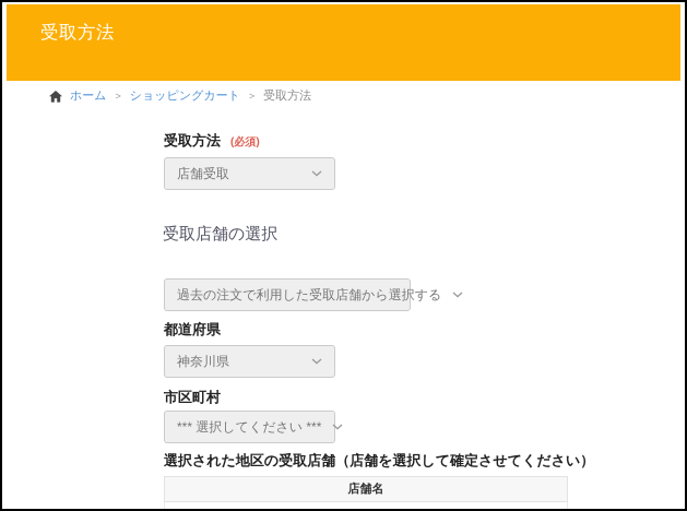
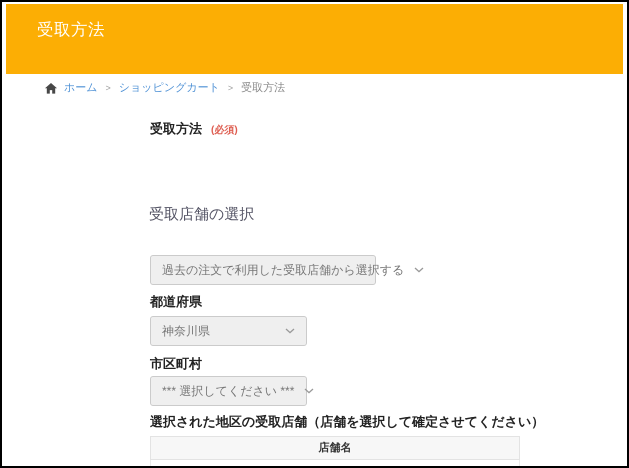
  受取方法
  ホーム
  >
  ショッピングカート
  >
  受取方法
  受取方法
  (必須)
- 店舗受取
  受取店舗の選択
  過去の注文で利用した受取店舗から選択する
  都道府県
  神奈川県
  市区町村
  *** 選択してください ***
  選択された地区の受取店舗（店舗を選択して確定させてください）
  店舗名
